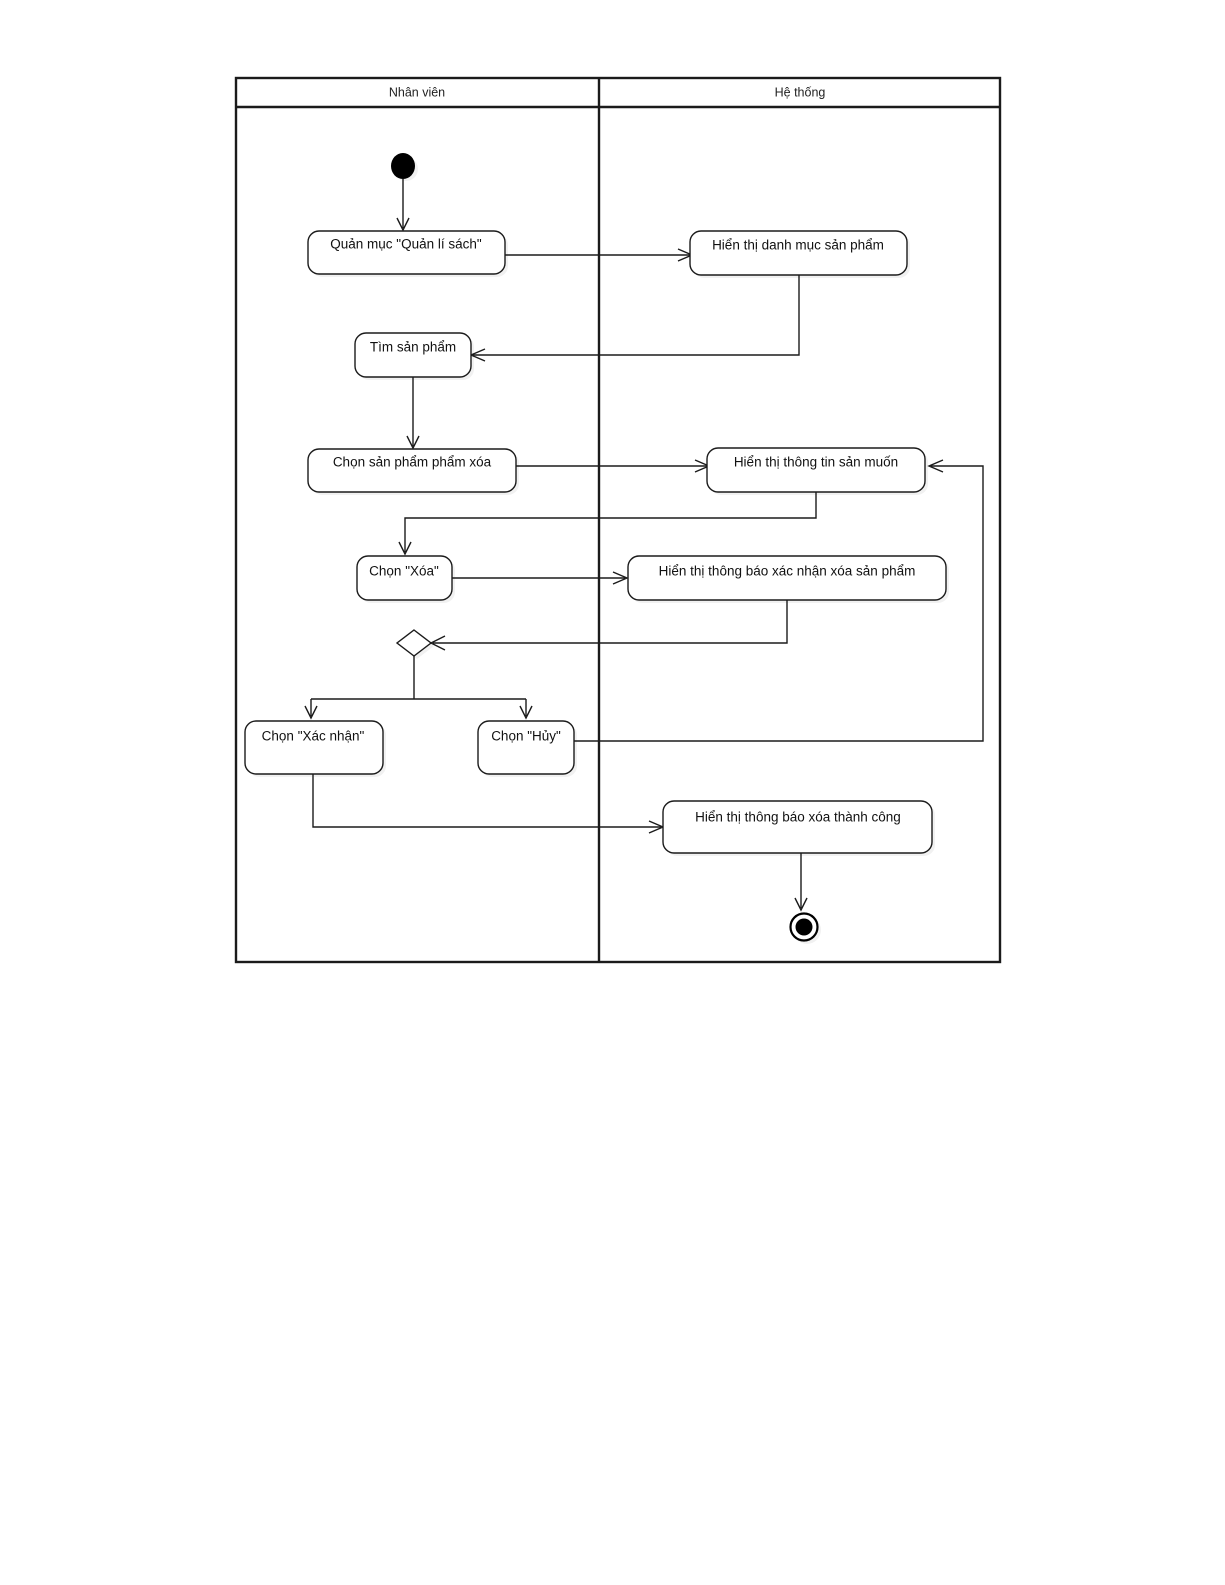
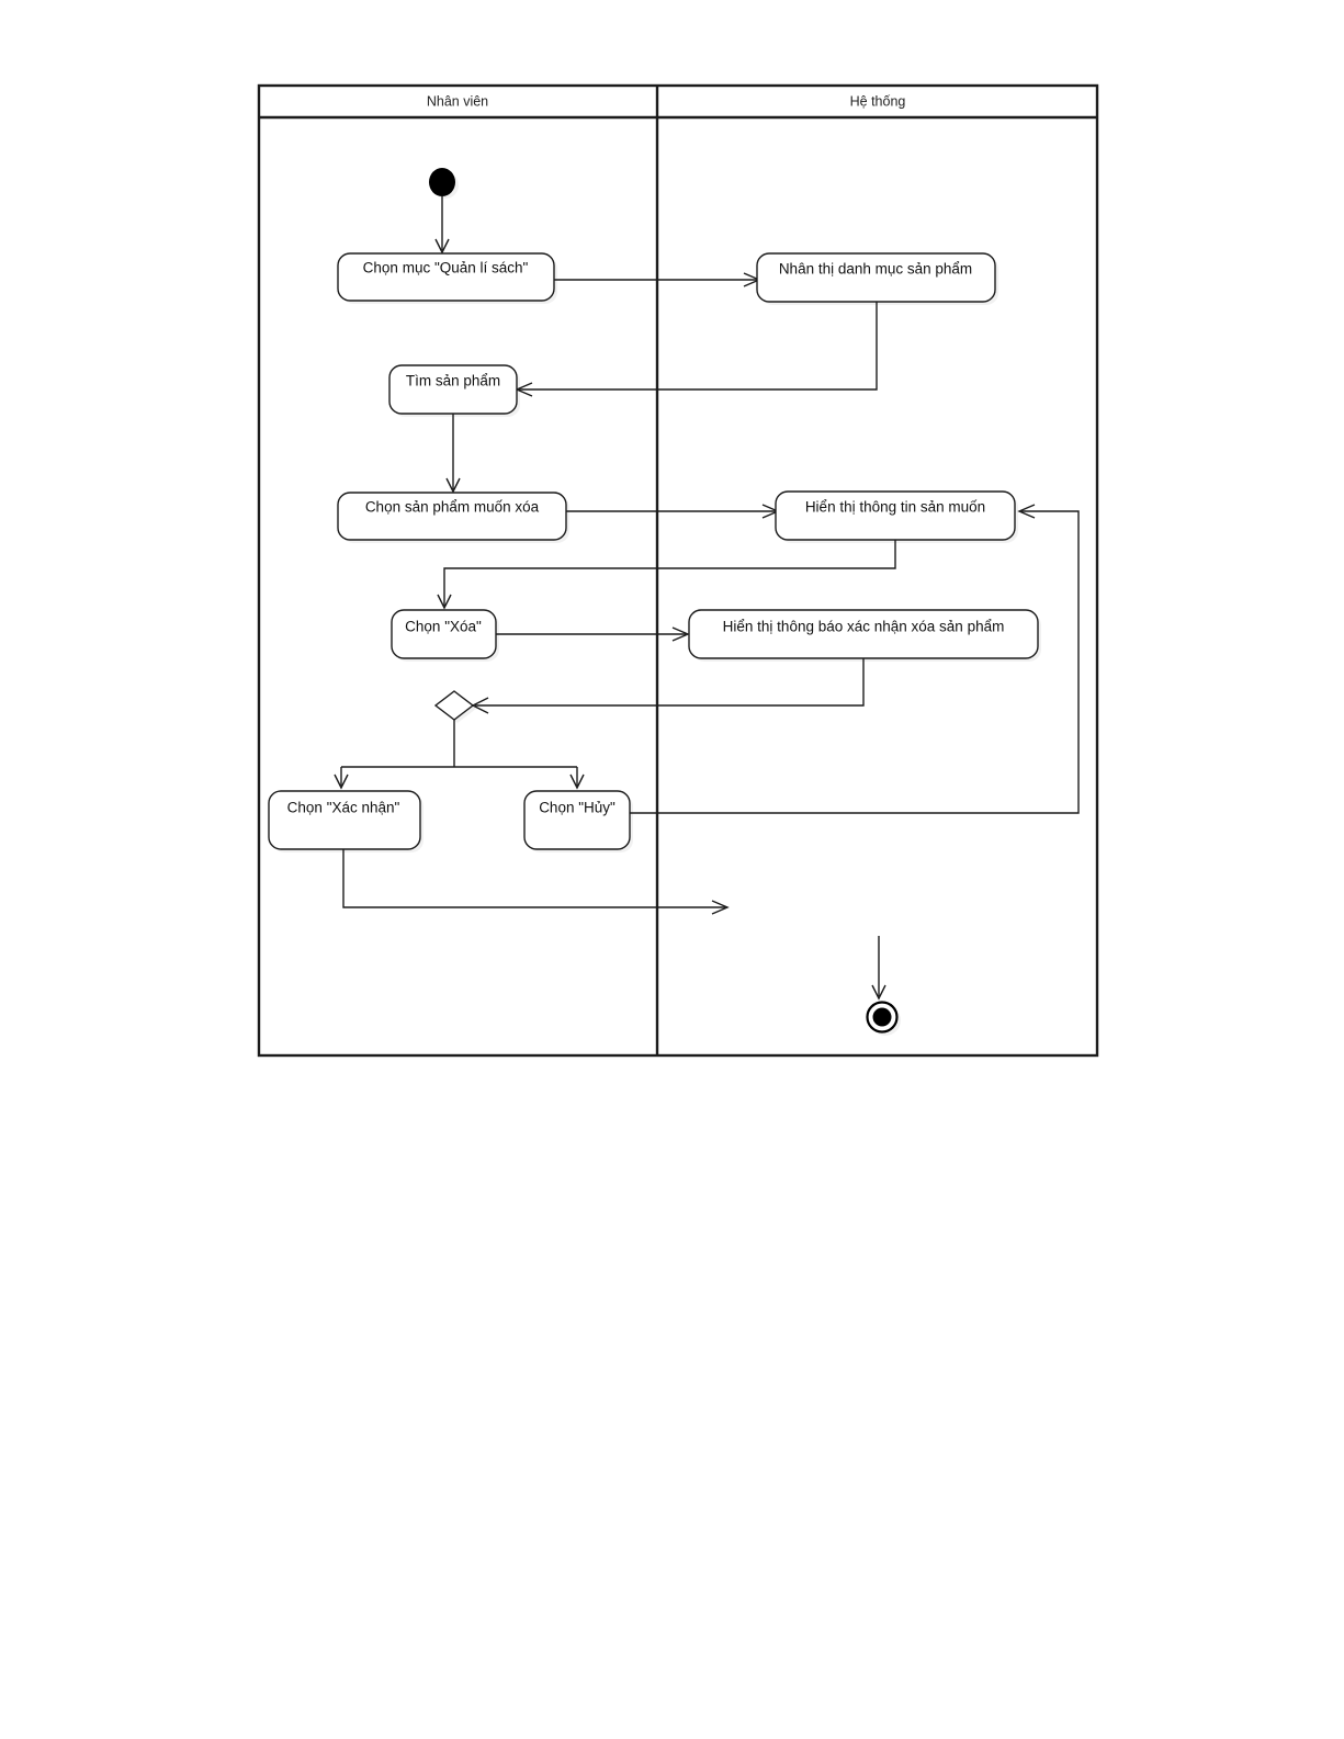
  Nhân viên
  Hệ thống
- Quản mục "Quản lí sách"
+ Chọn mục "Quản lí sách"
- Hiển thị danh mục sản phẩm
+ Nhân thị danh mục sản phẩm
  Tìm sản phẩm
- Chọn sản phẩm phẩm xóa
+ Chọn sản phẩm muốn xóa
  Hiển thị thông tin sản muốn
  Chọn "Xóa"
  Hiển thị thông báo xác nhận xóa sản phẩm
  Chọn "Xác nhận"
  Chọn "Hủy"
- Hiển thị thông báo xóa thành công
